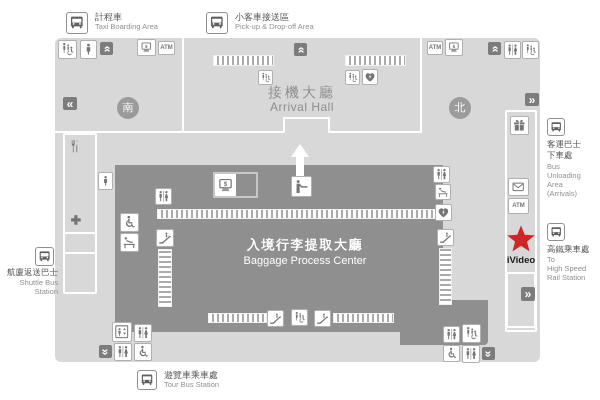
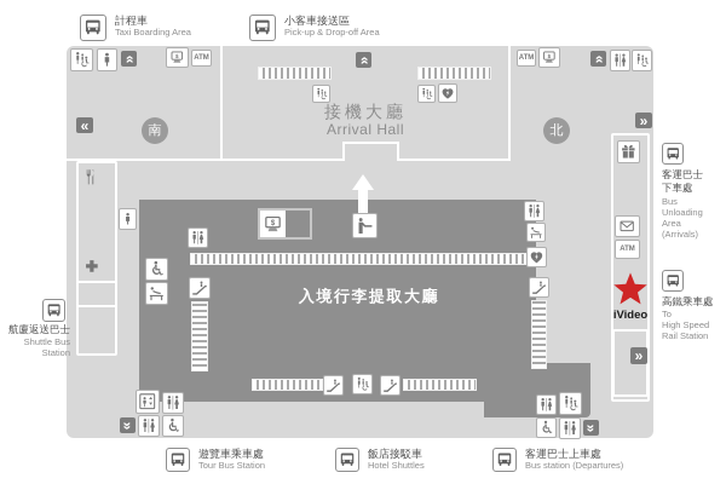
  計程車
  Taxi Boarding Area
  小客車接送區
  Pick-up & Drop-off Area
  接機大廳
  Arrival Hall
  南
  北
  «
  »
  入境行李提取大廳
- Baggage Process Center
  iVideo
  »
  航廈返送巴士
  Shuttle Bus
  Station
  客運巴士
  下車處
  Bus
  Unloading
  Area
  (Arrivals)
  高鐵乘車處
  To
  High Speed
  Rail Station
  遊覽車乘車處
  Tour Bus Station
+ 飯店接駁車
+ Hotel Shuttles
+ 客運巴士上車處
+ Bus station (Departures)
